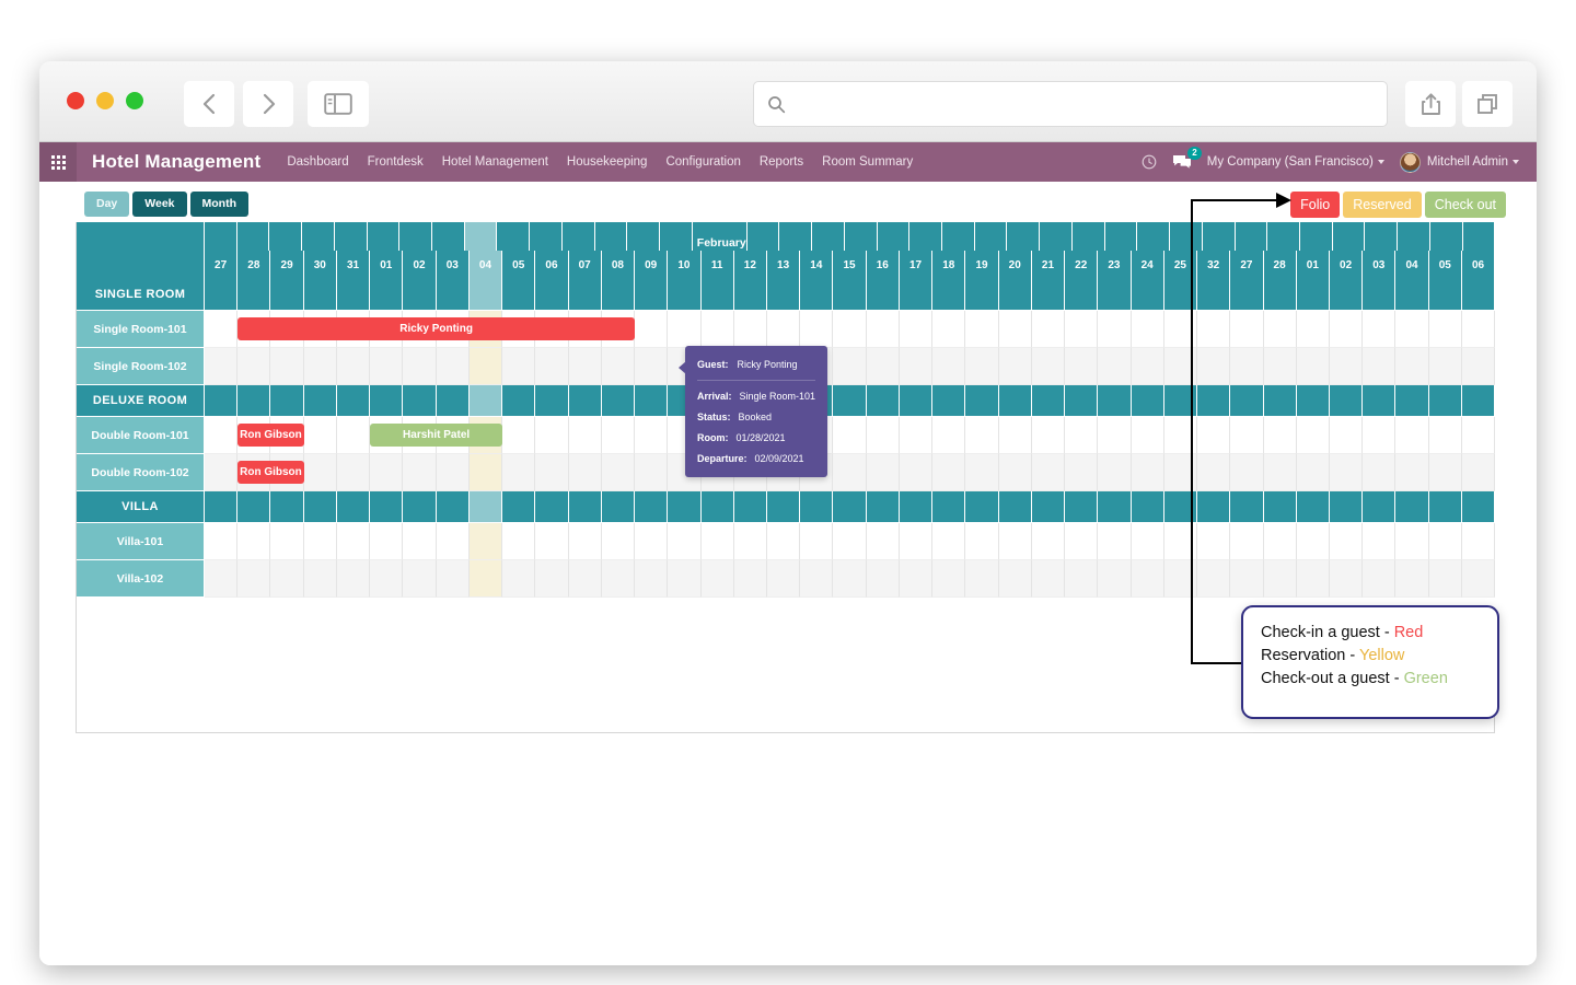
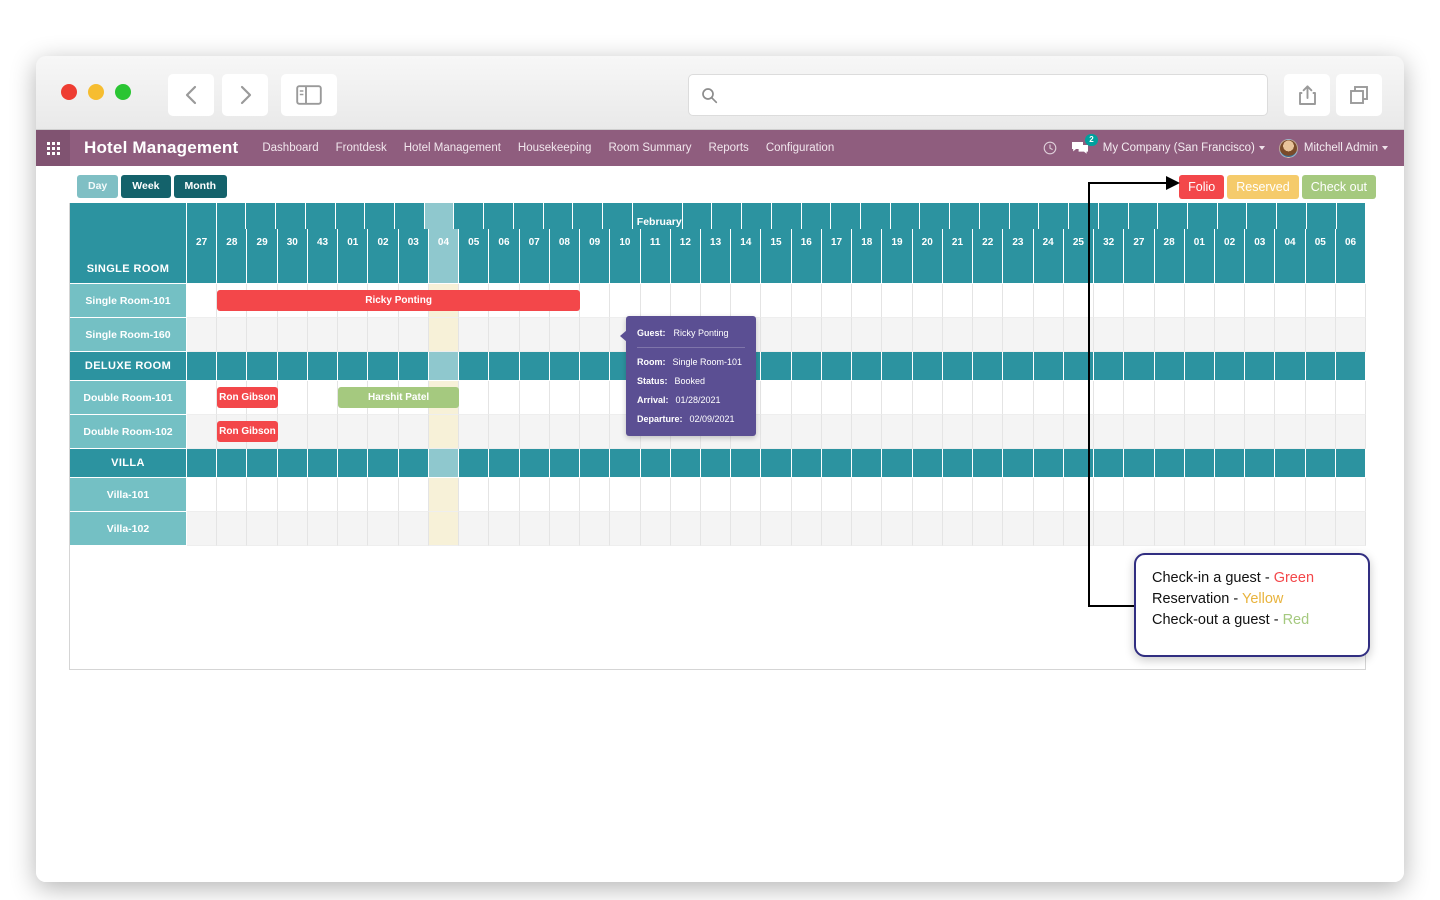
  Hotel Management
  Dashboard
  Frontdesk
  Hotel Management
  Housekeeping
- Configuration
+ Room Summary
  Reports
- Room Summary
+ Configuration
  2
  My Company (San Francisco)
  Mitchell Admin
  Day
  Week
  Month
  Folio
  Reserved
  Check out
  February
  27
  28
  29
  30
- 31
+ 43
  01
  02
  03
  04
  05
  06
  07
  08
  09
  10
  11
  12
  13
  14
  15
  16
  17
  18
  19
  20
  21
  22
  23
  24
  25
  32
  27
  28
  01
  02
  03
  04
  05
  06
  SINGLE ROOM
  Single Room-101
  Ricky Ponting
- Single Room-102
+ Single Room-160
  DELUXE ROOM
  Double Room-101
  Ron Gibson
  Harshit Patel
  Double Room-102
  Ron Gibson
  VILLA
  Villa-101
  Villa-102
  Guest:
  Ricky Ponting
- Arrival:
+ Room:
  Single Room-101
  Status:
  Booked
- Room:
+ Arrival:
  01/28/2021
  Departure:
  02/09/2021
- Check-in a guest - Red
+ Check-in a guest - Green
  Reservation - Yellow
- Check-out a guest - Green
+ Check-out a guest - Red
